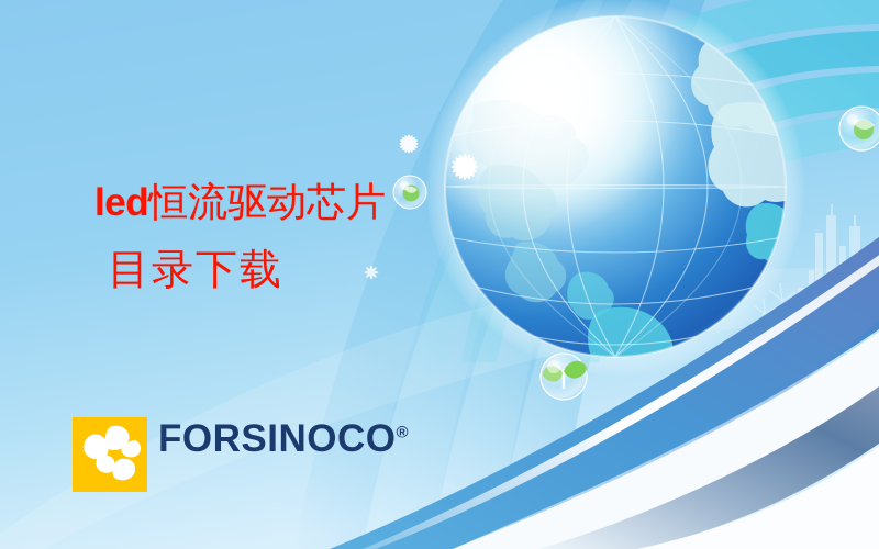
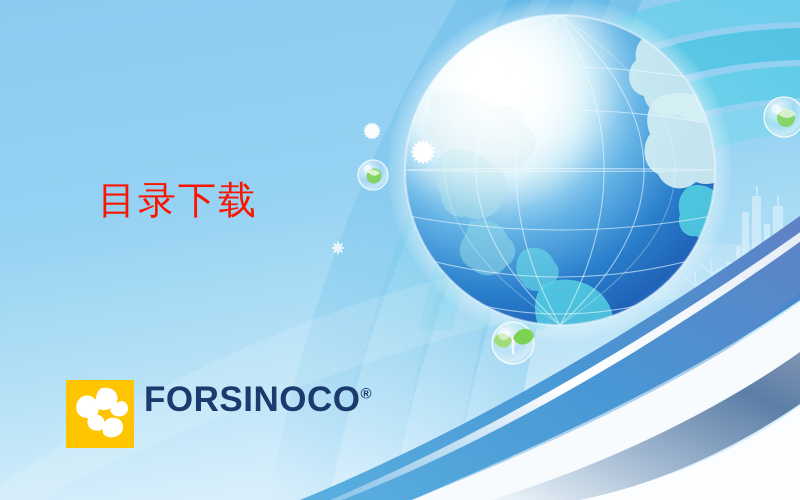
- led恒流驱动芯片
  目录下载
  FORSINOCO®
